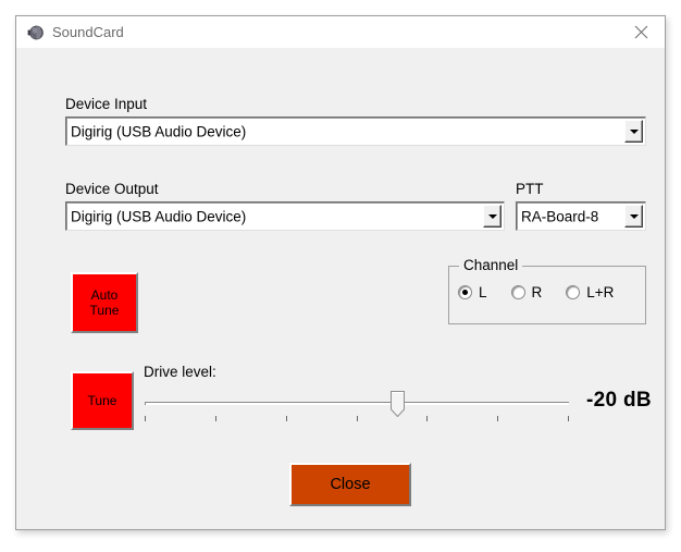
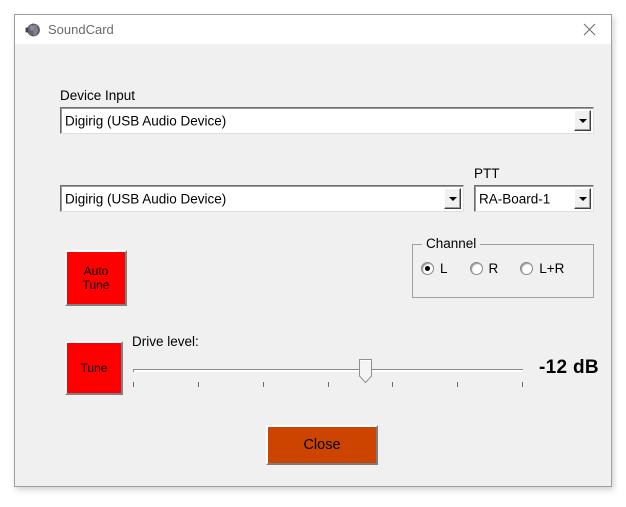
  SoundCard
  Device Input
  Digirig (USB Audio Device)
- Device Output
  Digirig (USB Audio Device)
  PTT
- RA-Board-8
+ RA-Board-1
  Auto
  Tune
  Channel
  L
  R
  L+R
  Tune
  Drive level:
- -20 dB
+ -12 dB
  Close
